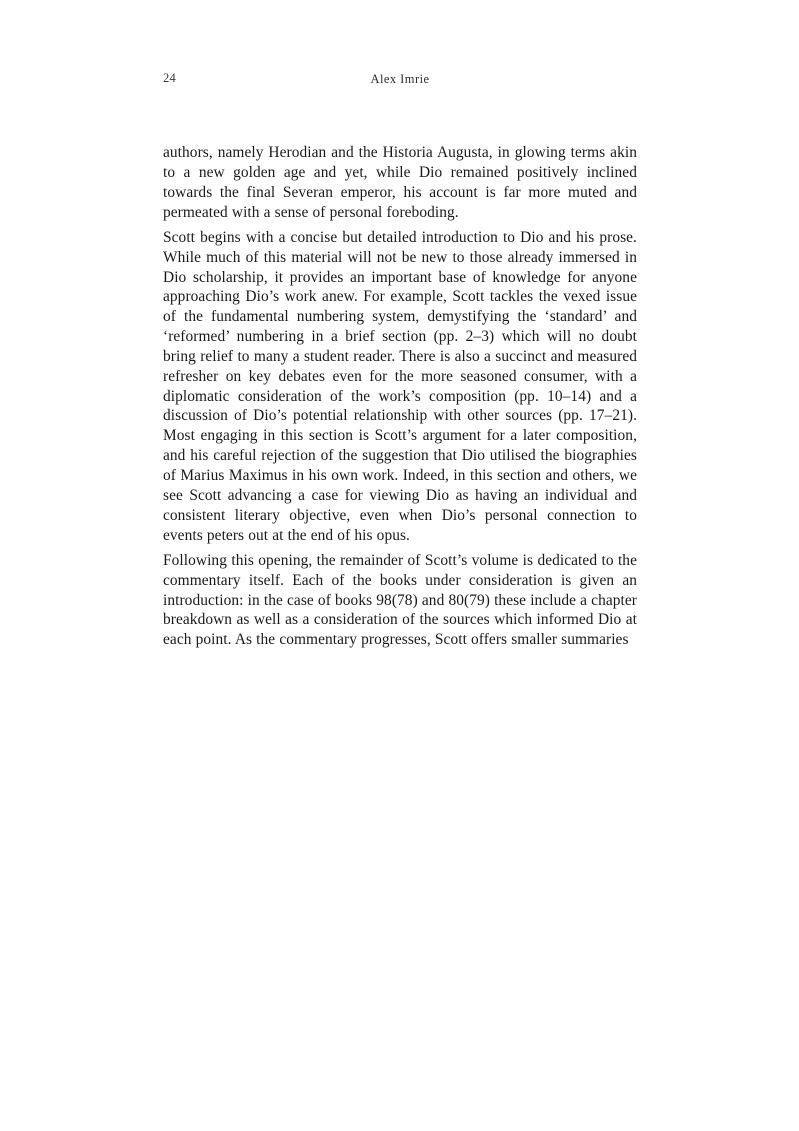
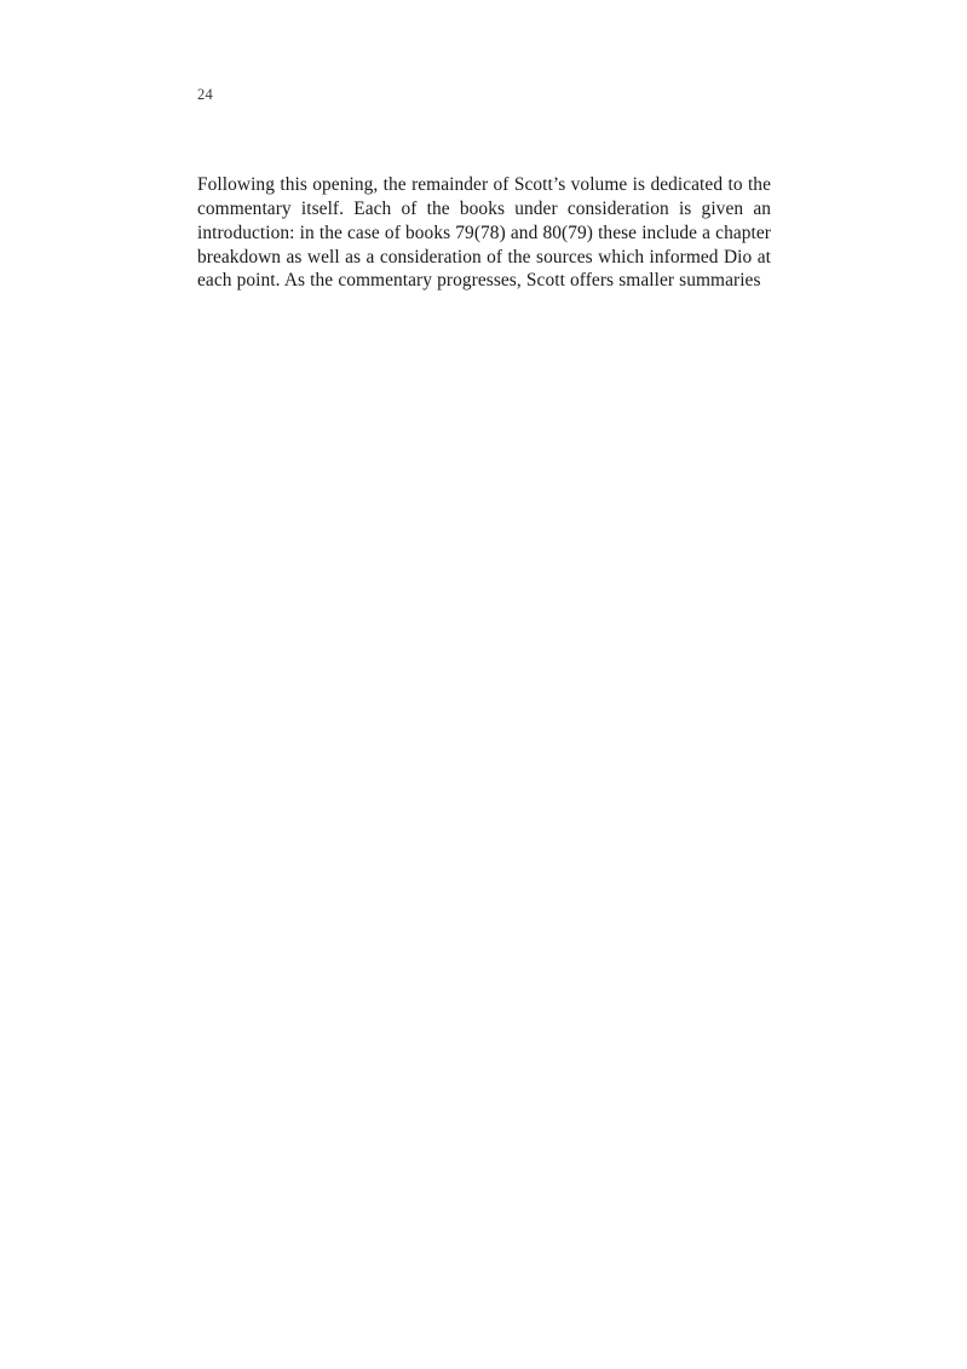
  24
- Alex Imrie
- authors, namely Herodian and the Historia Augusta, in glowing terms akin to a new golden age and yet, while Dio remained positively inclined towards the final Severan emperor, his account is far more muted and permeated with a sense of personal foreboding.
- Scott begins with a concise but detailed introduction to Dio and his prose. While much of this material will not be new to those already immersed in Dio scholarship, it provides an important base of knowledge for anyone approaching Dio’s work anew. For example, Scott tackles the vexed issue of the fundamental numbering system, demystifying the ‘standard’ and ‘reformed’ numbering in a brief section (pp. 2–3) which will no doubt bring relief to many a student reader. There is also a succinct and measured refresher on key debates even for the more seasoned consumer, with a diplomatic consideration of the work’s composition (pp. 10–14) and a discussion of Dio’s potential relationship with other sources (pp. 17–21). Most engaging in this section is Scott’s argument for a later composition, and his careful rejection of the suggestion that Dio utilised the biographies of Marius Maximus in his own work. Indeed, in this section and others, we see Scott advancing a case for viewing Dio as having an individual and consistent literary objective, even when Dio’s personal connection to events peters out at the end of his opus.
- Following this opening, the remainder of Scott’s volume is dedicated to the commentary itself. Each of the books under consideration is given an introduction: in the case of books 98(78) and 80(79) these include a chapter breakdown as well as a consideration of the sources which informed Dio at each point. As the commentary progresses, Scott offers smaller summaries
+ Following this opening, the remainder of Scott’s volume is dedicated to the commentary itself. Each of the books under consideration is given an introduction: in the case of books 79(78) and 80(79) these include a chapter breakdown as well as a consideration of the sources which informed Dio at each point. As the commentary progresses, Scott offers smaller summaries
